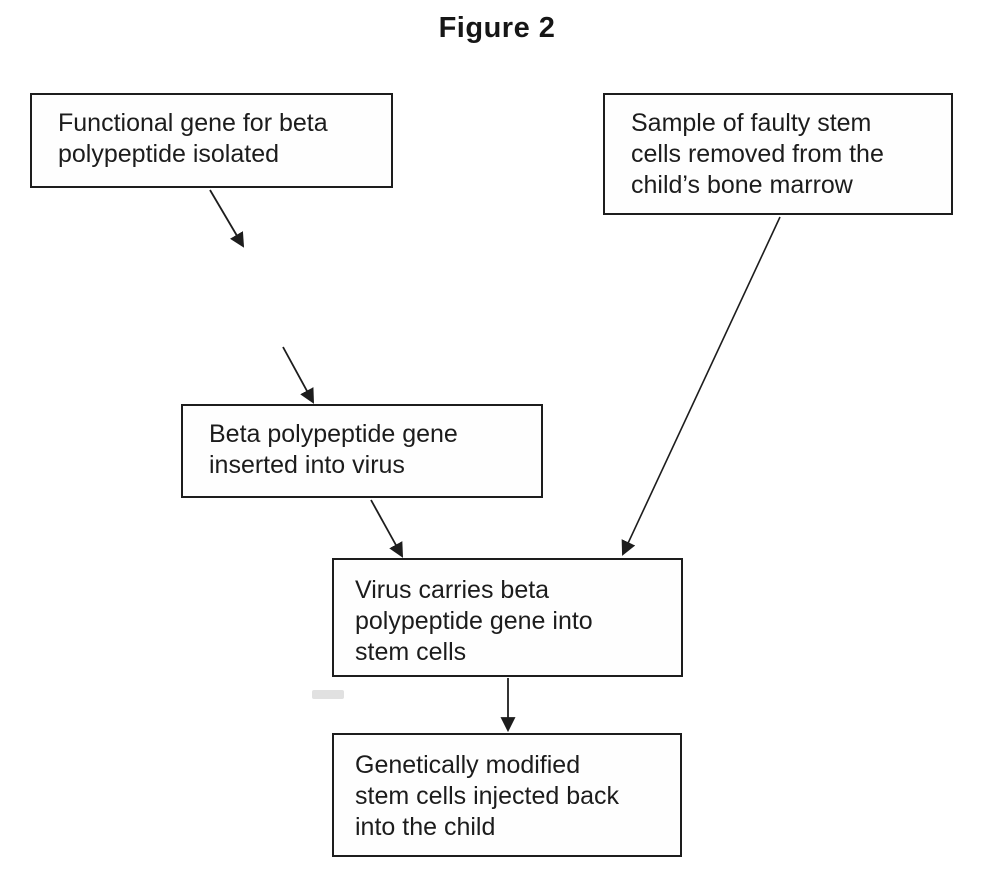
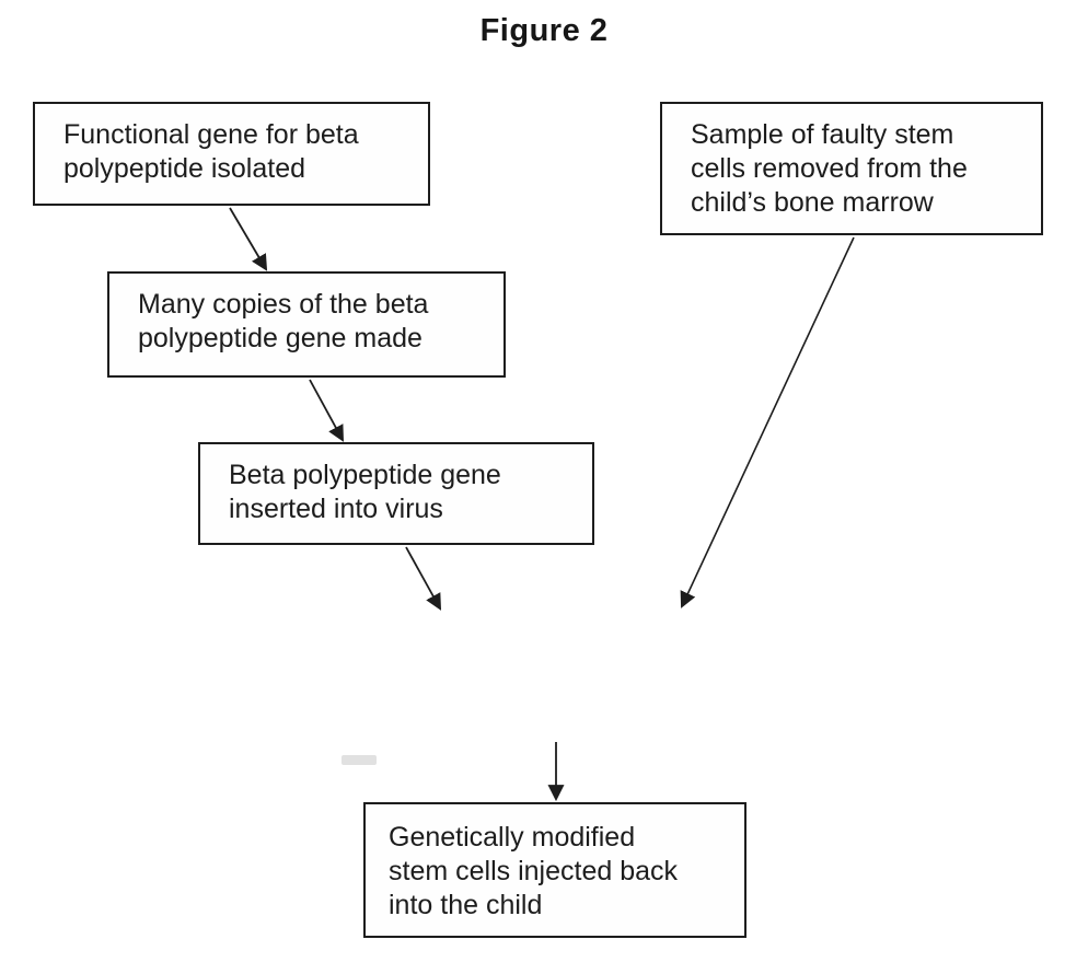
  Figure 2
  Functional gene for beta
  polypeptide isolated
  Sample of faulty stem
  cells removed from the
  child’s bone marrow
+ Many copies of the beta
+ polypeptide gene made
  Beta polypeptide gene
  inserted into virus
- Virus carries beta
- polypeptide gene into
- stem cells
  Genetically modified
  stem cells injected back
  into the child
